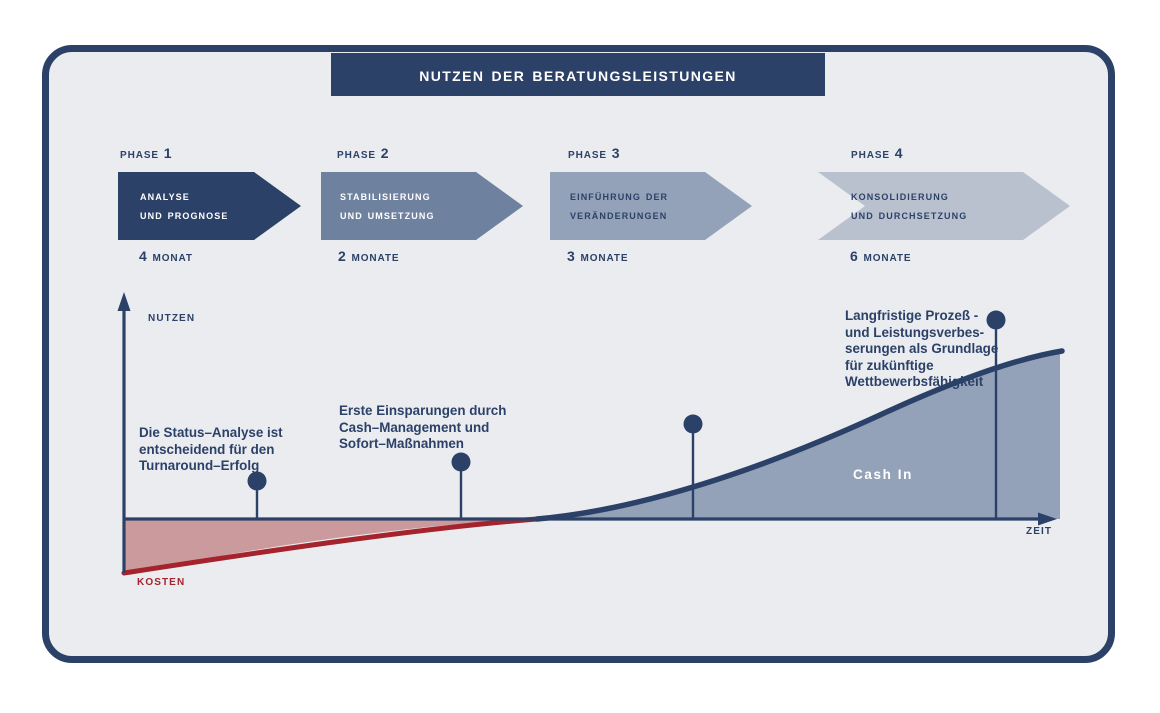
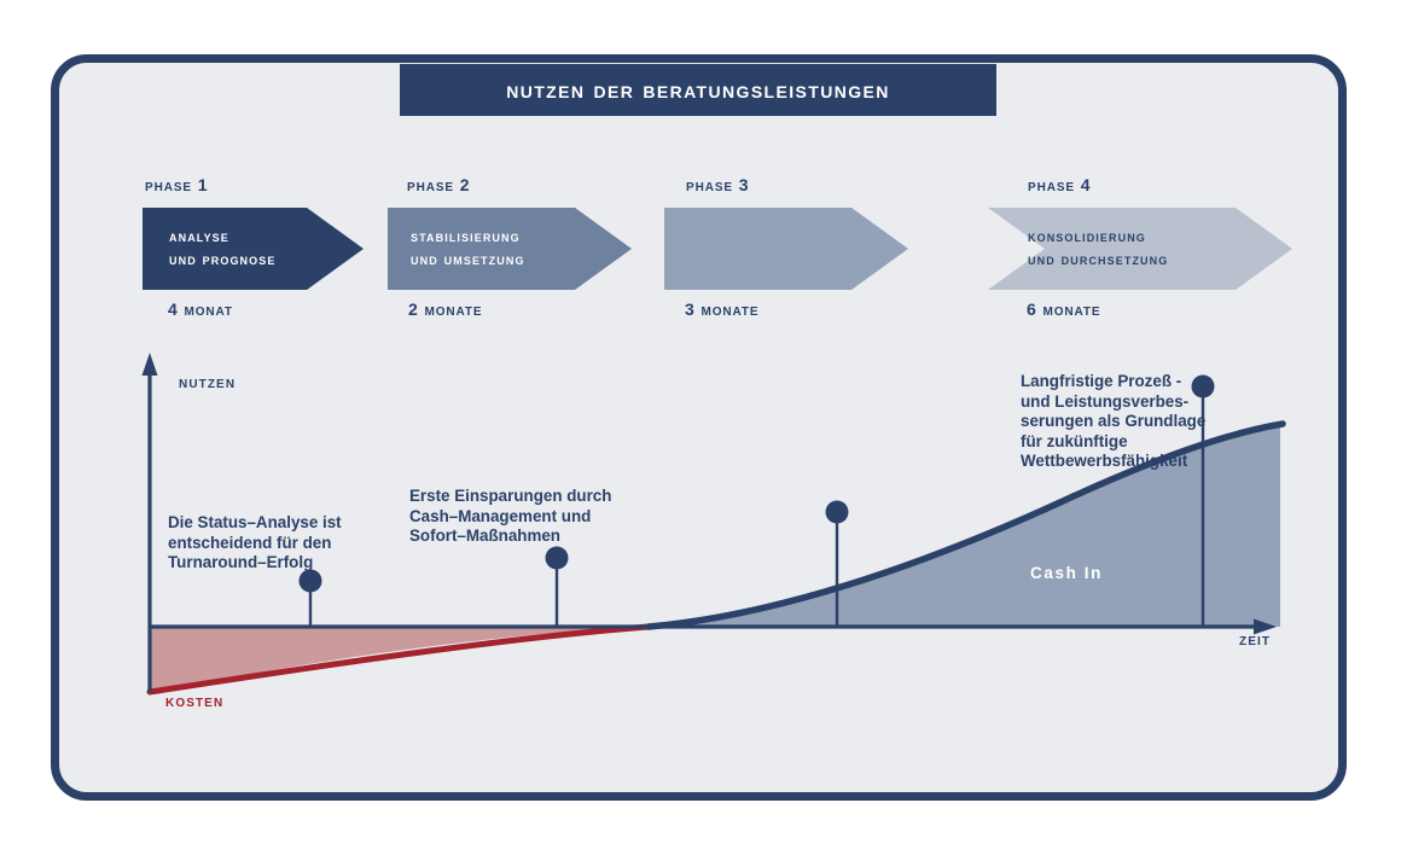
  nutzen der beratungsleistungen
  phase 1
  phase 2
  phase 3
  phase 4
  analyse
  und prognose
  stabilisierung
  und umsetzung
- einführung der
- veränderungen
  konsolidierung
  und durchsetzung
  4 monat
  2 monate
  3 monate
  6 monate
  nutzen
  zeit
  kosten
  Cash In
  Die Status–Analyse ist
  entscheidend für den
  Turnaround–Erfolg
  Erste Einsparungen durch
  Cash–Management und
  Sofort–Maßnahmen
  Langfristige Prozeß -
  und Leistungsverbes-
  serungen als Grundlage
  für zukünftige
  Wettbewerbsfähigkeit
